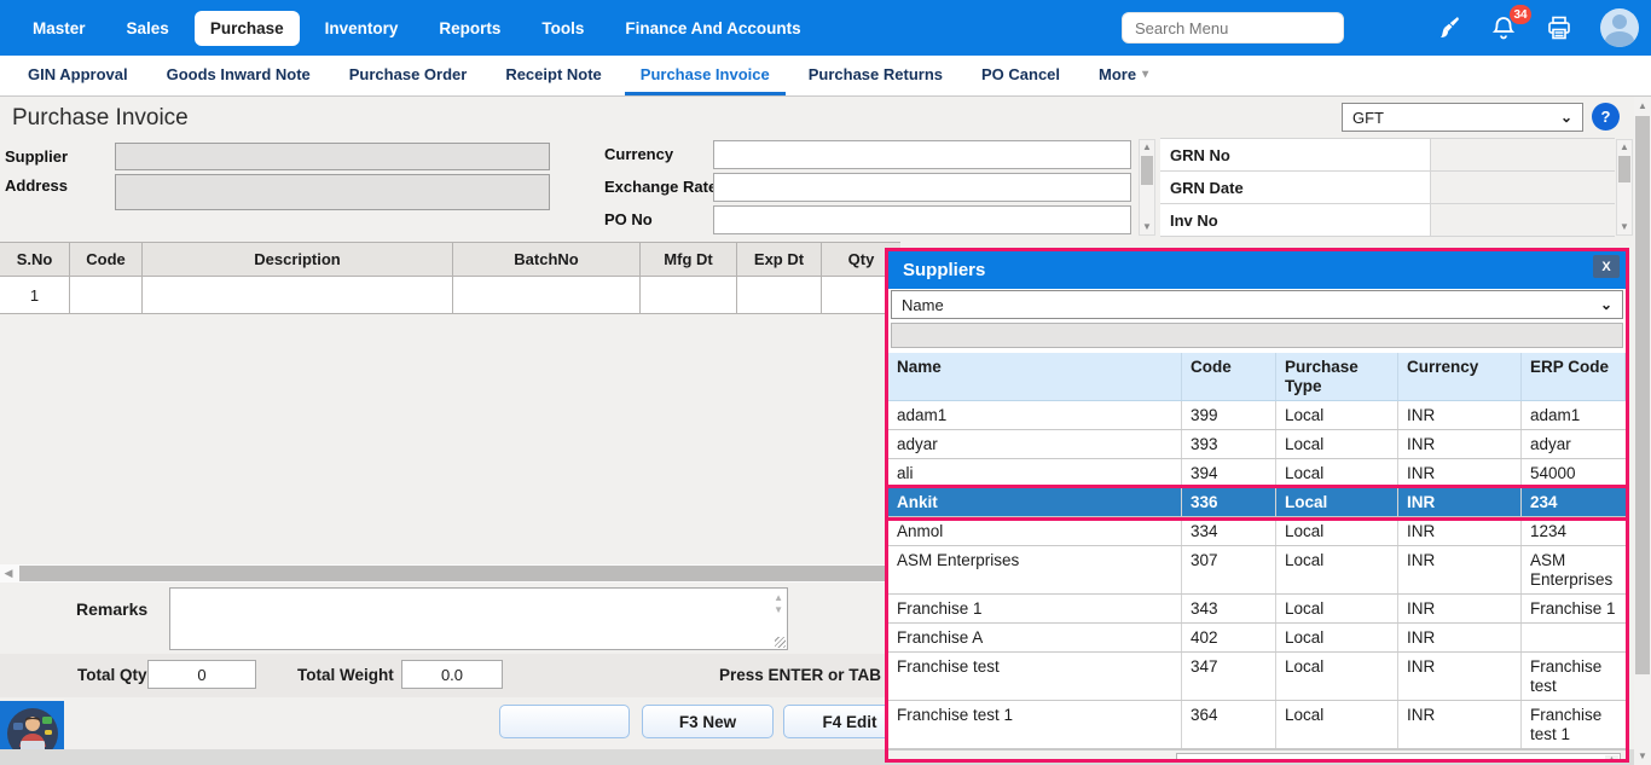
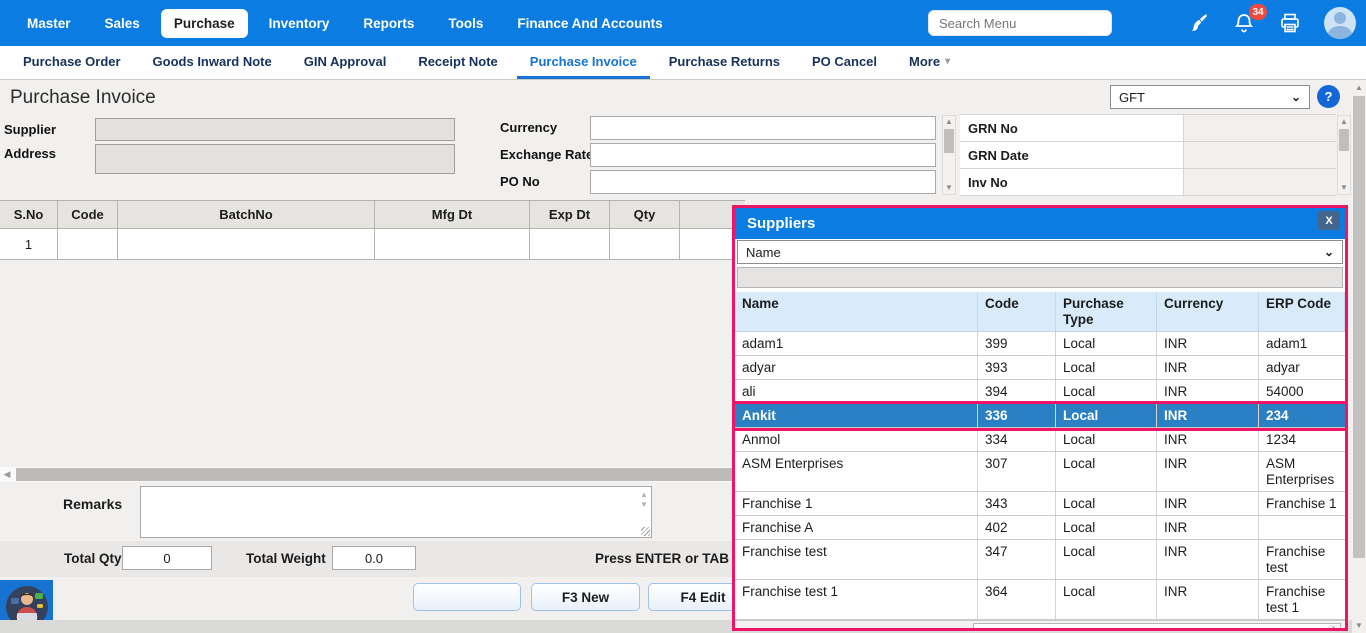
  Master
  Sales
  Purchase
  Inventory
  Reports
  Tools
  Finance And Accounts
  Search Menu
  34
- GIN Approval
+ Purchase Order
  Goods Inward Note
- Purchase Order
+ GIN Approval
  Receipt Note
  Purchase Invoice
  Purchase Returns
  PO Cancel
  More
  ▾
  Purchase Invoice
  GFT
  ⌄
  ?
  Supplier
  Address
  Currency
  Exchange Rat
  PO No
  ▲
  ▼
  GRN No
  GRN Date
  Inv No
  ▲
  ▼
  S.No
  Code
- Description
  BatchNo
  Mfg Dt
  Exp Dt
  Qty
  1
  ◀
  Remarks
  ▲
  ▼
  Total Qty
  0
  Total Weight
  0.0
  Press ENTER or TAB
  F3 New
  F4 Edit
  ▲
  ▼
  Suppliers
  X
  Name
  ⌄
  Name
  Code
  Purchase Type
  Currency
  ERP Code
  adam1
  399
  Local
  INR
  adam1
  adyar
  393
  Local
  INR
  adyar
  ali
  394
  Local
  INR
  54000
  Ankit
  336
  Local
  INR
  234
  Anmol
  334
  Local
  INR
  1234
  ASM Enterprises
  307
  Local
  INR
  ASM Enterprises
  Franchise 1
  343
  Local
  INR
  Franchise 1
  Franchise A
  402
  Local
  INR
  Franchise test
  347
  Local
  INR
  Franchise test
  Franchise test 1
  364
  Local
  INR
  Franchise test 1
